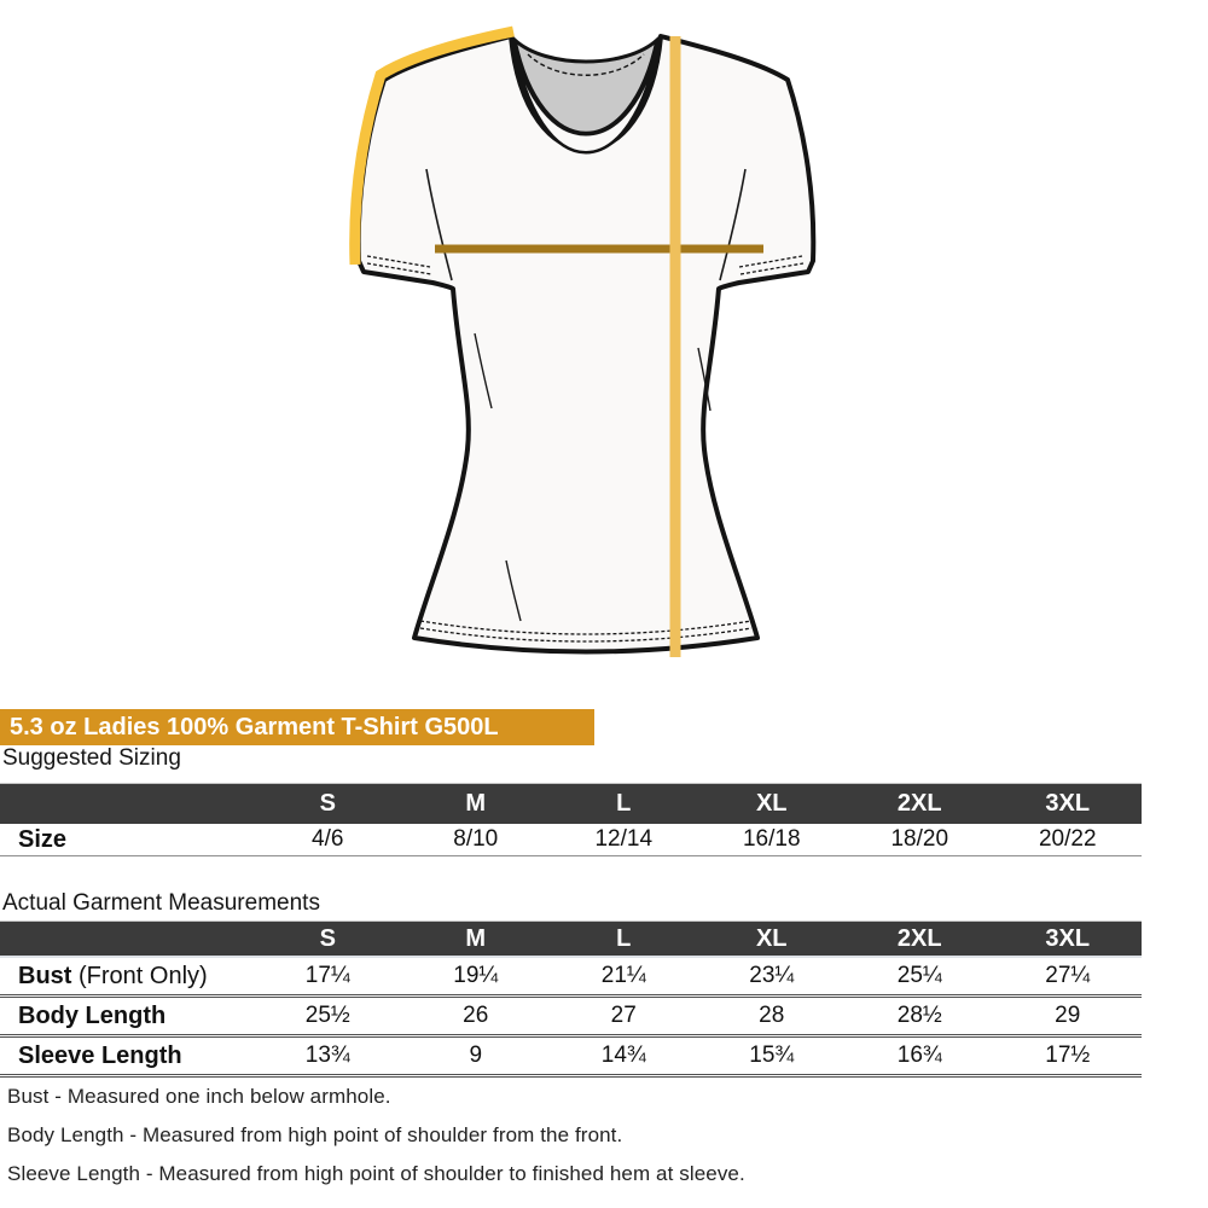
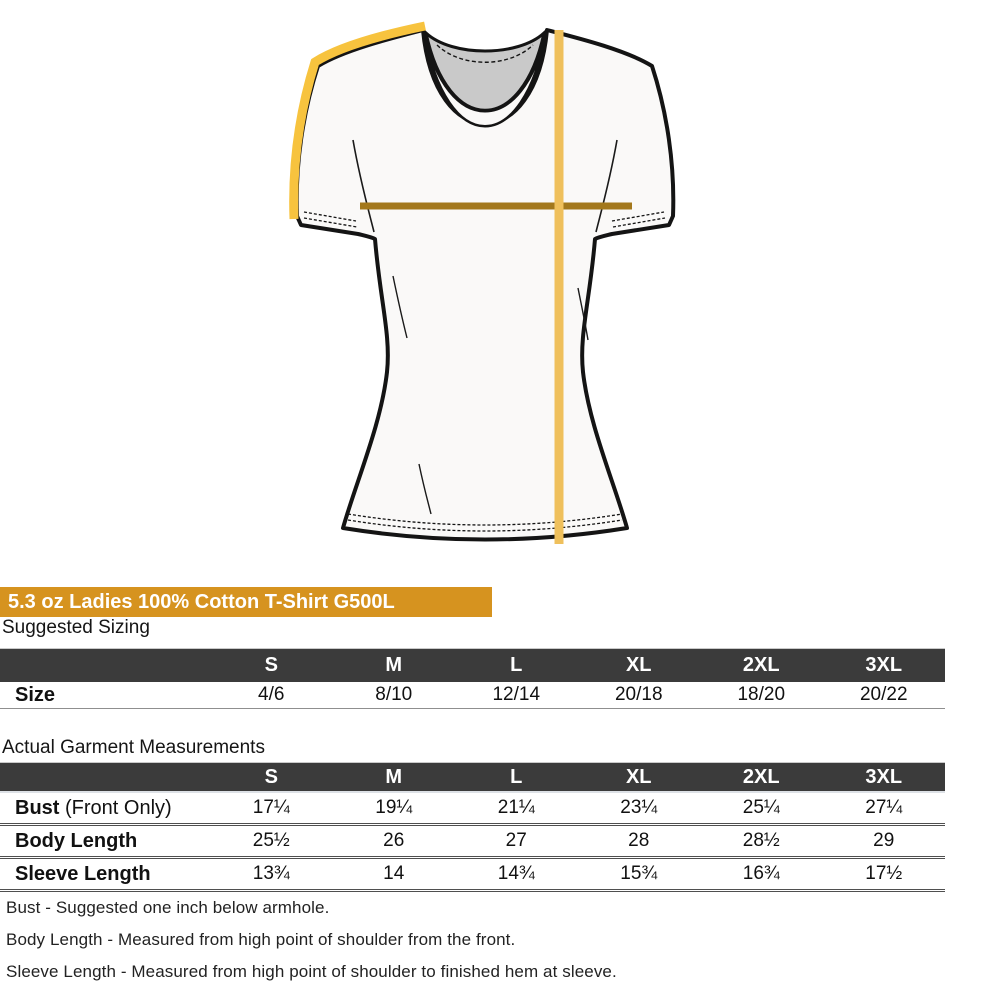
- 5.3 oz Ladies 100% Garment T-Shirt G500L
+ 5.3 oz Ladies 100% Cotton T-Shirt G500L
  Suggested Sizing
  	S	M	L	XL	2XL	3XL
- Size	4/6	8/10	12/14	16/18	18/20	20/22
+ Size	4/6	8/10	12/14	20/18	18/20	20/22
  Actual Garment Measurements
  	S	M	L	XL	2XL	3XL
  Bust (Front Only)	17¼	19¼	21¼	23¼	25¼	27¼
  Body Length	25½	26	27	28	28½	29
- Sleeve Length	13¾	9	14¾	15¾	16¾	17½
+ Sleeve Length	13¾	14	14¾	15¾	16¾	17½
- Bust - Measured one inch below armhole.
+ Bust - Suggested one inch below armhole.
  Body Length - Measured from high point of shoulder from the front.
  Sleeve Length - Measured from high point of shoulder to finished hem at sleeve.
